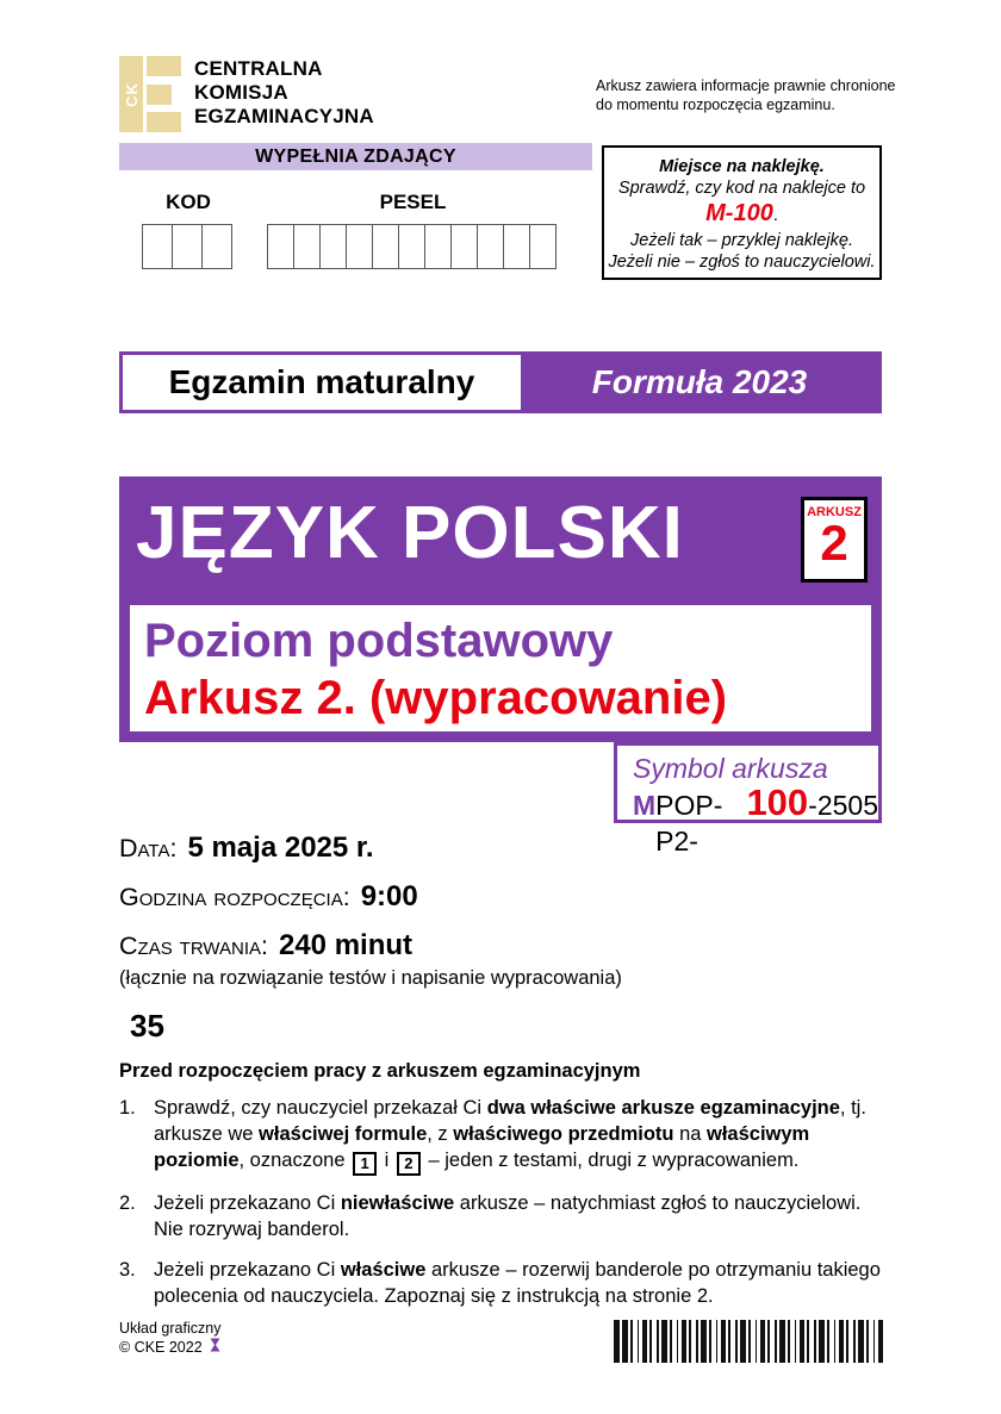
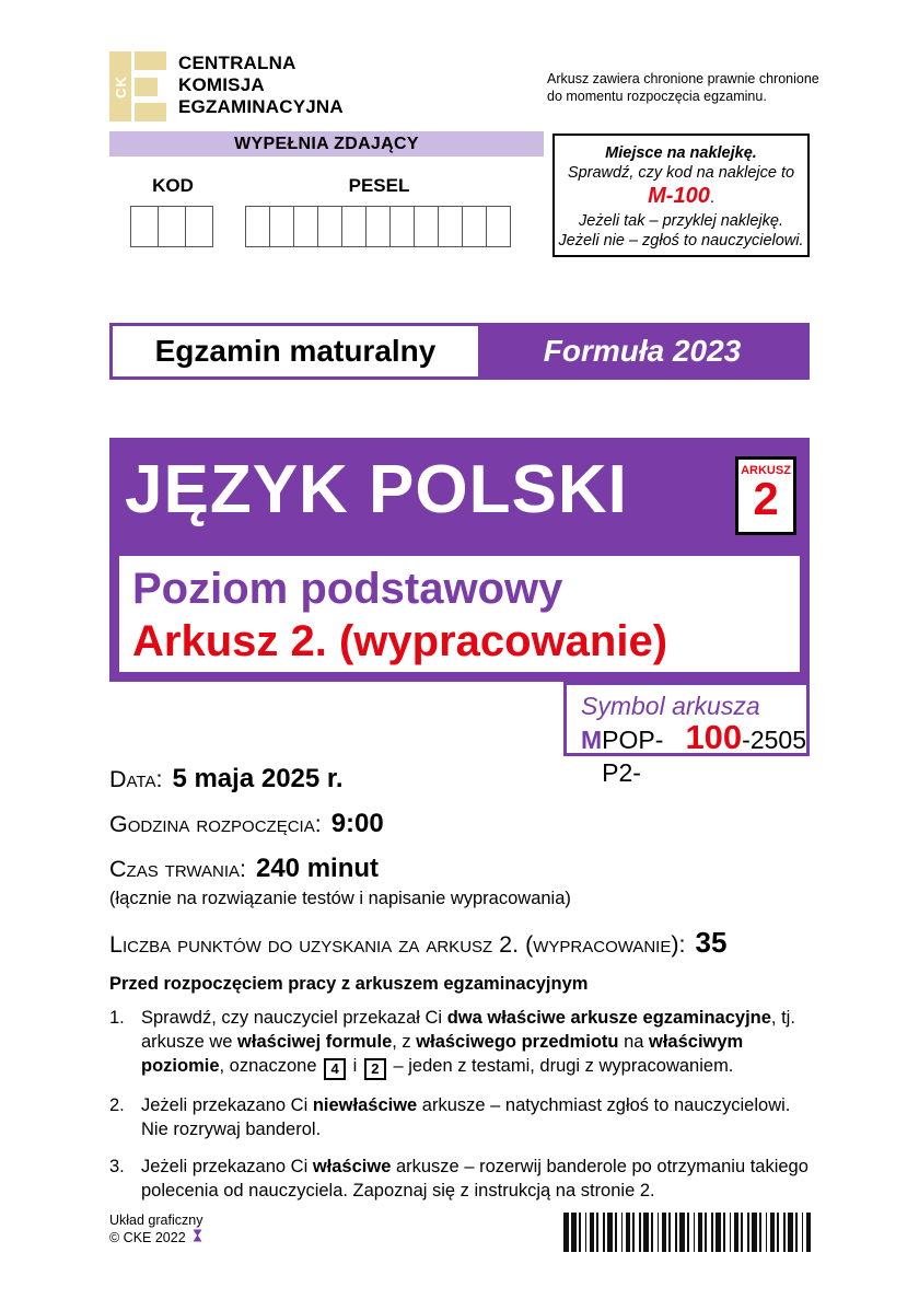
  CENTRALNA
  KOMISJA
  EGZAMINACYJNA
- Arkusz zawiera informacje prawnie chronione
+ Arkusz zawiera chronione prawnie chronione
  do momentu rozpoczęcia egzaminu.
  WYPEŁNIA ZDAJĄCY
  KOD
  PESEL
  Miejsce na naklejkę.
  Sprawdź, czy kod na naklejce to
  M-100.
  Jeżeli tak – przyklej naklejkę.
  Jeżeli nie – zgłoś to nauczycielowi.
  Egzamin maturalny
  Formuła 2023
  JĘZYK POLSKI
  ARKUSZ
  2
  Poziom podstawowy
  Arkusz 2. (wypracowanie)
  Symbol arkusza
  M
  POP-P2-
  100
  -2505
  Data:
  5 maja 2025 r.
  Godzina rozpoczęcia:
  9:00
  Czas trwania:
  240 minut
  (łącznie na rozwiązanie testów i napisanie wypracowania)
+ Liczba punktów do uzyskania za arkusz 2. (wypracowanie):
  35
  Przed rozpoczęciem pracy z arkuszem egzaminacyjnym
  1.
- Sprawdź, czy nauczyciel przekazał Ci dwa właściwe arkusze egzaminacyjne, tj. arkusze we właściwej formule, z właściwego przedmiotu na właściwym poziomie, oznaczone 1 i 2 – jeden z testami, drugi z wypracowaniem.
+ Sprawdź, czy nauczyciel przekazał Ci dwa właściwe arkusze egzaminacyjne, tj. arkusze we właściwej formule, z właściwego przedmiotu na właściwym poziomie, oznaczone 4 i 2 – jeden z testami, drugi z wypracowaniem.
  2.
  Jeżeli przekazano Ci niewłaściwe arkusze – natychmiast zgłoś to nauczycielowi. Nie rozrywaj banderol.
  3.
  Jeżeli przekazano Ci właściwe arkusze – rozerwij banderole po otrzymaniu takiego polecenia od nauczyciela. Zapoznaj się z instrukcją na stronie 2.
  Układ graficzny
  © CKE 2022
